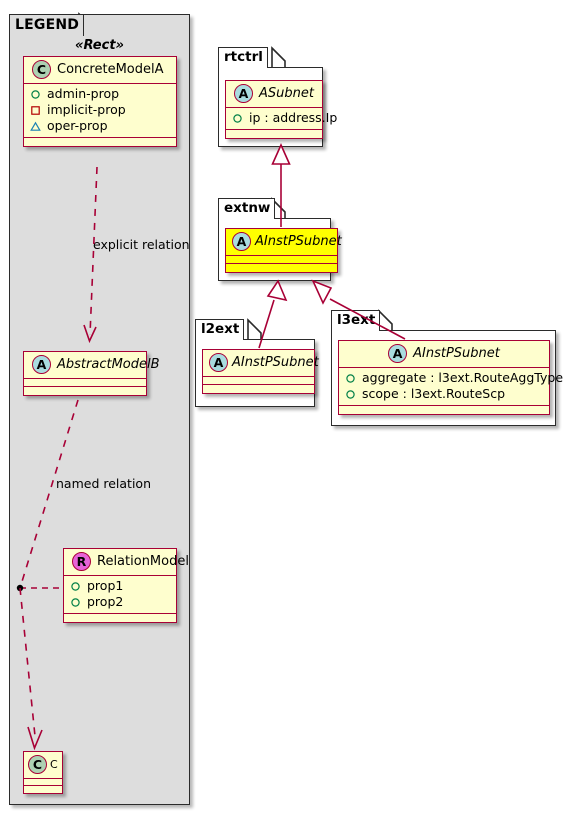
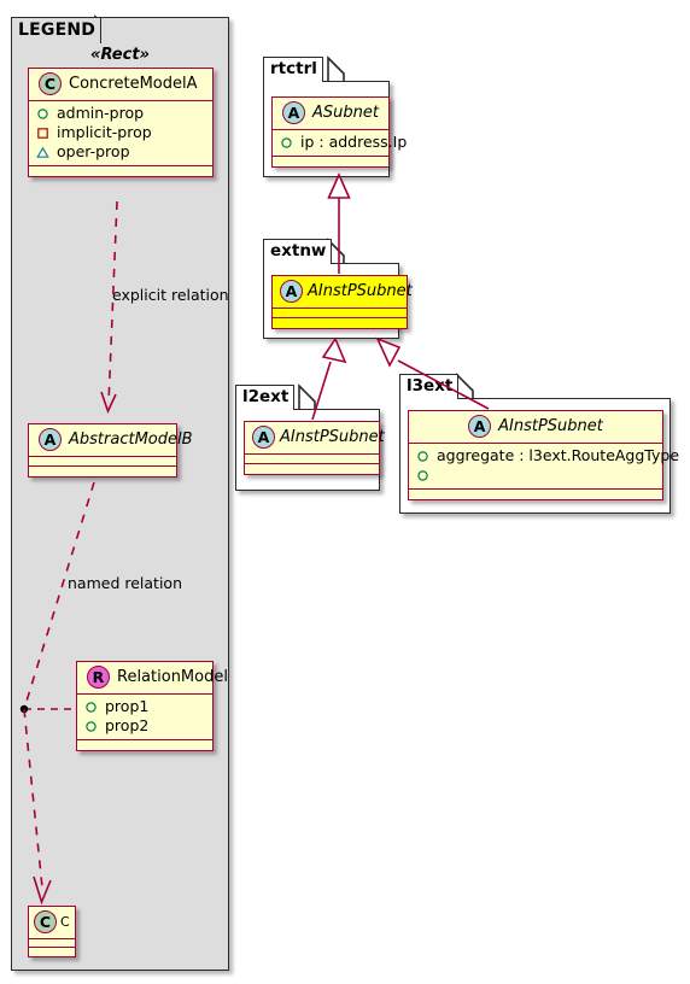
  LEGEND
  «Rect»
  C
  ConcreteModelA
  admin-prop
  implicit-prop
  oper-prop
  A
  AbstractModelB
  R
  RelationModel
  prop1
  prop2
  C
  C
  rtctrl
  A
  ASubnet
  ip : address.Ip
  extnw
  A
  AInstPSubnet
  l2ext
  A
  AInstPSubnet
  l3ext
  A
  AInstPSubnet
  aggregate : l3ext.RouteAggType
- scope : l3ext.RouteScp
  explicit relation
  named relation
